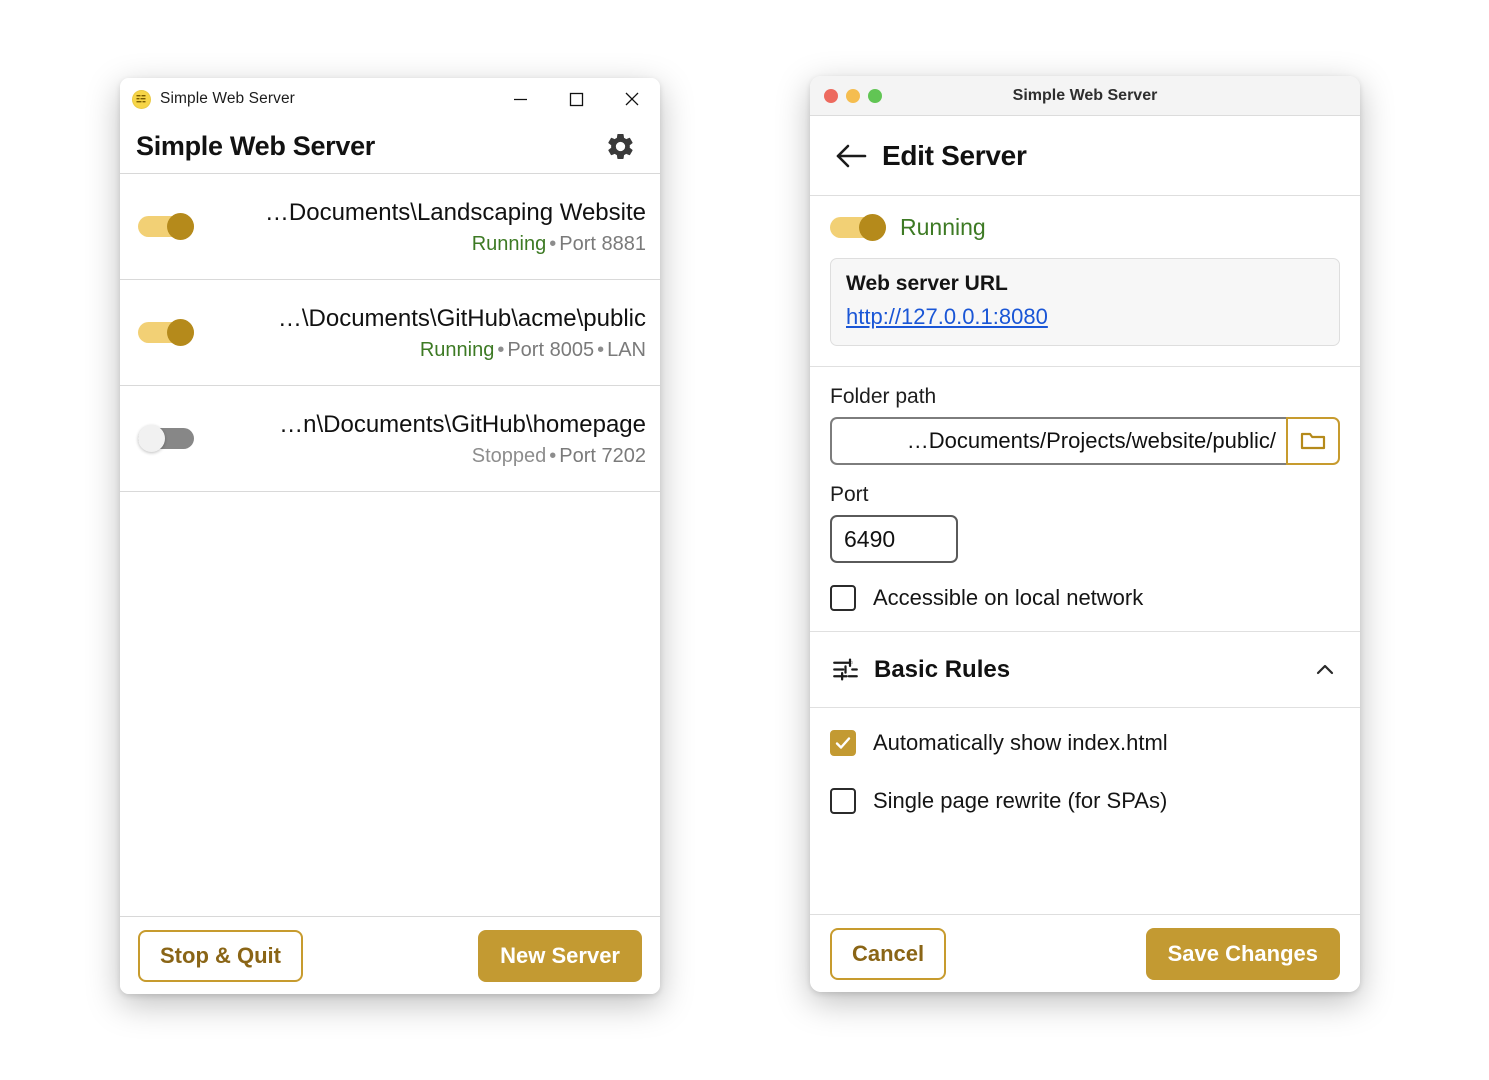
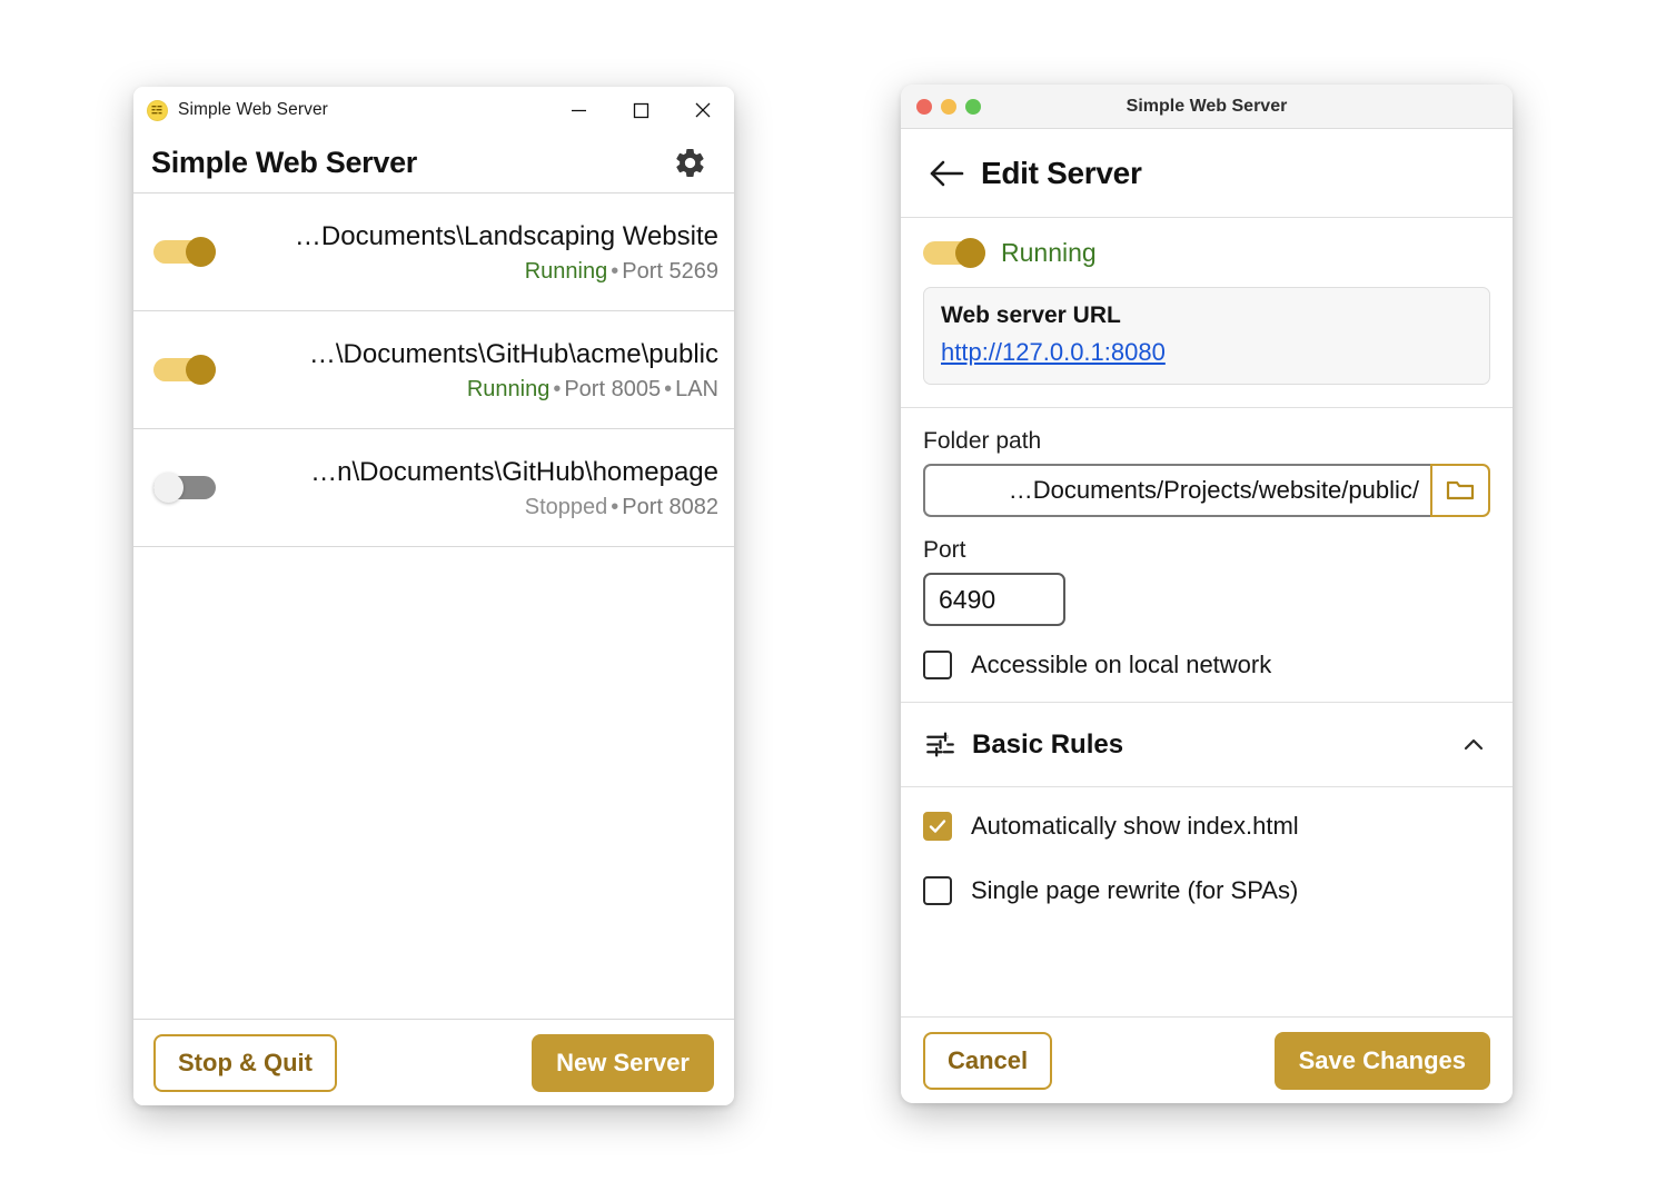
  Simple Web Server
  Simple Web Server
  …Documents\Landscaping Website
- Running • Port 8881
+ Running • Port 5269
  …\Documents\GitHub\acme\public
  Running • Port 8005 • LAN
  …n\Documents\GitHub\homepage
- Stopped • Port 7202
+ Stopped • Port 8082
  Stop & Quit
  New Server
  Simple Web Server
  Edit Server
  Running
  Web server URL
  http://127.0.0.1:8080
  Folder path
  …Documents/Projects/website/public/
  Port
  6490
  Accessible on local network
  Basic Rules
  Automatically show index.html
  Single page rewrite (for SPAs)
  Cancel
  Save Changes
